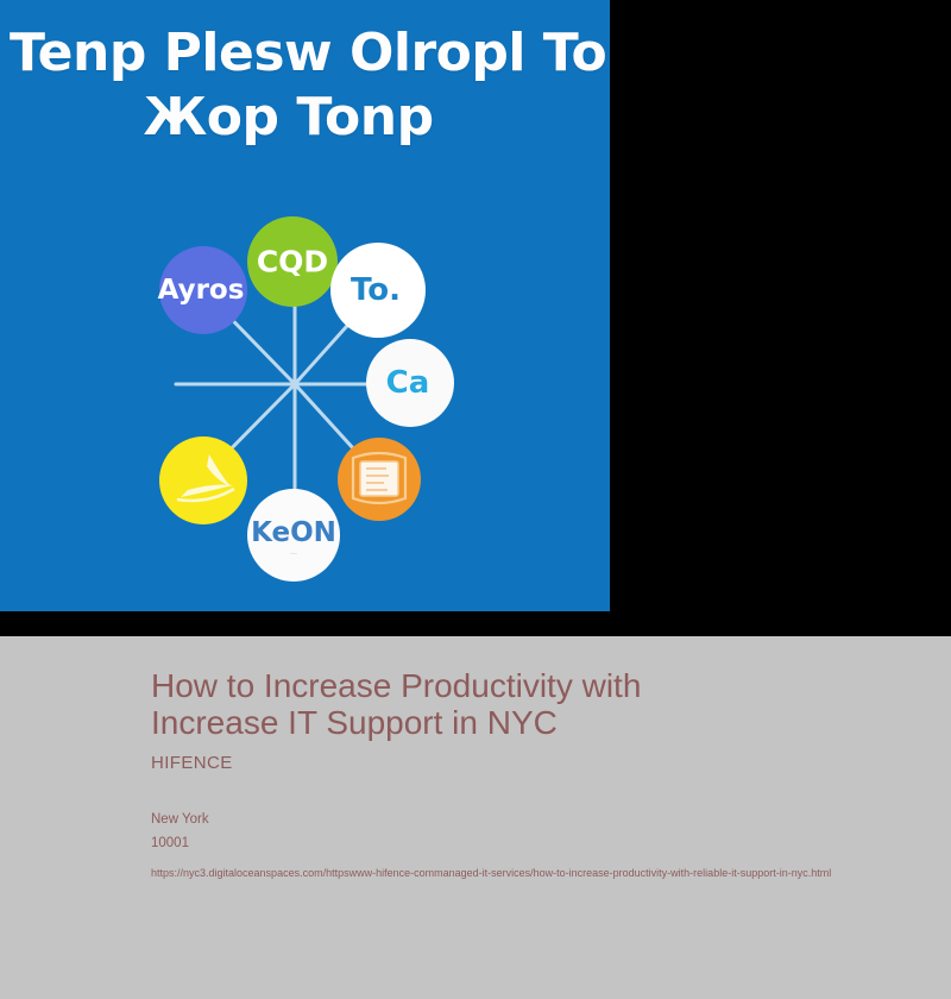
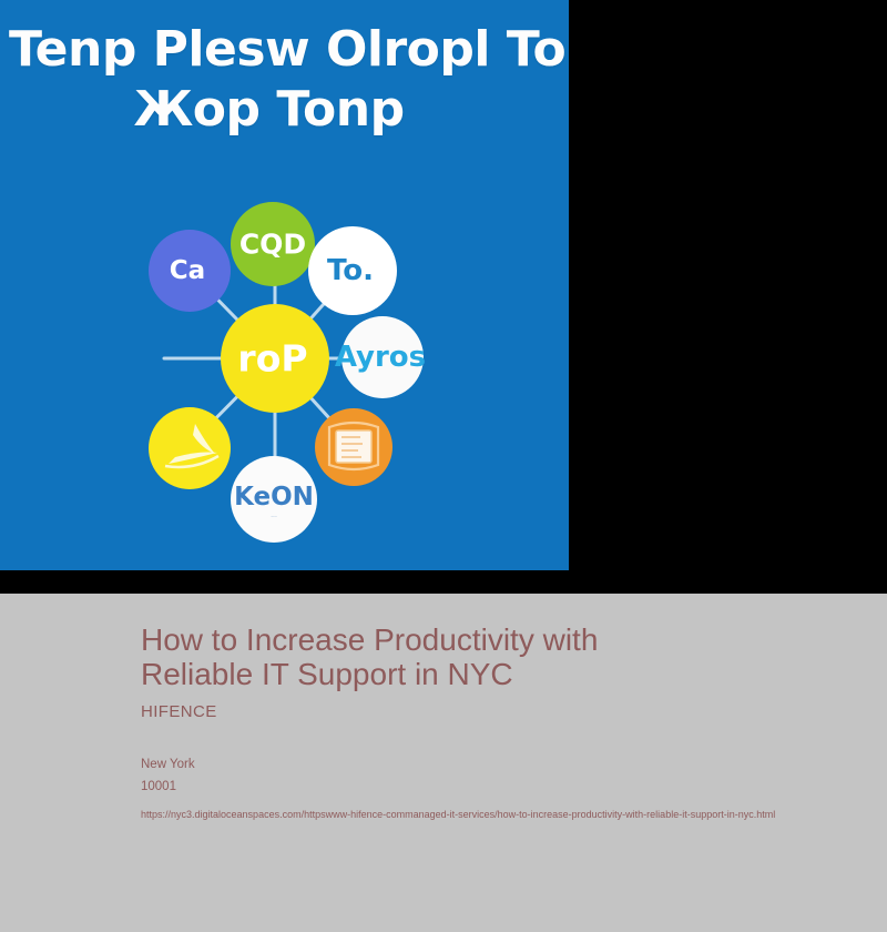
  Tenp Plesw Olropl To
  Жop Tonp
  CQD
  To.
- Ca
+ Ayros
  KeON
- Ayros
+ Ca
+ roP
- How to Increase Productivity with Increase IT Support in NYC
+ How to Increase Productivity with Reliable IT Support in NYC
  HIFENCE
  New York
  10001
  https://nyc3.digitaloceanspaces.com/httpswww-hifence-commanaged-it-services/how-to-increase-productivity-with-reliable-it-support-in-nyc.html
